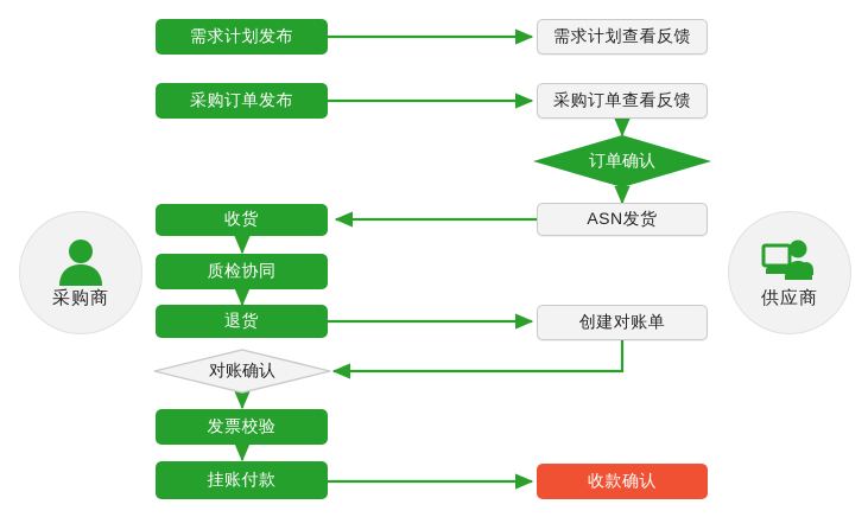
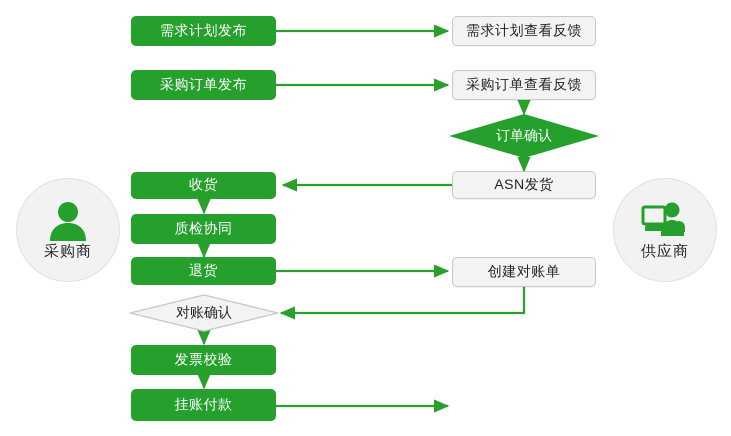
  采购商
  供应商
  需求计划发布
  需求计划查看反馈
  采购订单发布
  采购订单查看反馈
  订单确认
  ASN发货
  收货
  质检协同
  退货
  创建对账单
  对账确认
  发票校验
  挂账付款
- 收款确认
